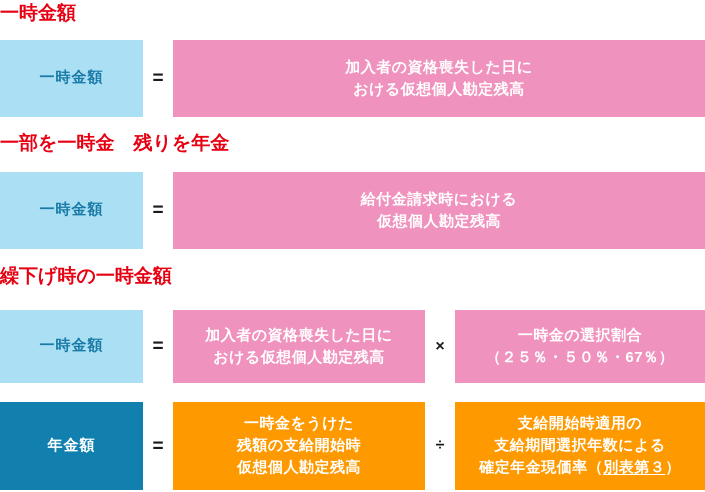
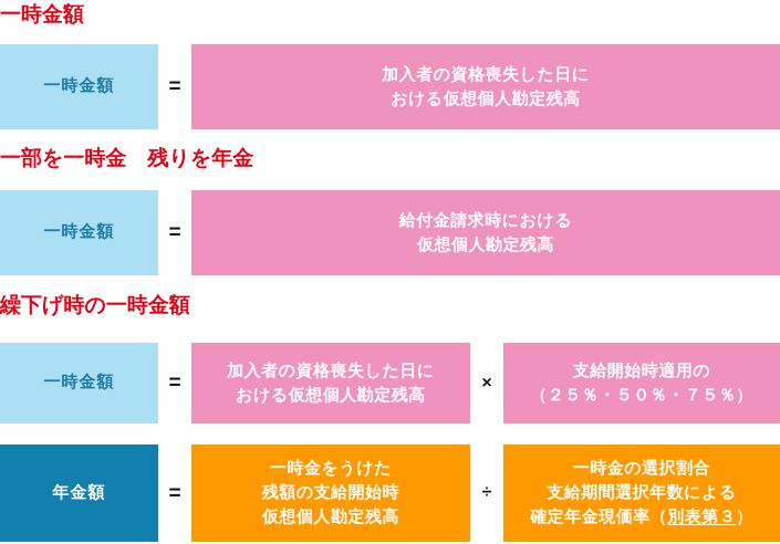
  一時金額
  一時金額
  =
  加入者の資格喪失した日に
  おける仮想個人勘定残高
  一部を一時金 残りを年金
  一時金額
  =
  給付金請求時における
  仮想個人勘定残高
  繰下げ時の一時金額
  一時金額
  =
  加入者の資格喪失した日に
  おける仮想個人勘定残高
  ×
- 一時金の選択割合
+ 支給開始時適用の
- （２５％・５０％・67％）
+ （２５％・５０％・７５％）
  年金額
  =
  一時金をうけた
  残額の支給開始時
  仮想個人勘定残高
  ÷
- 支給開始時適用の
+ 一時金の選択割合
  支給期間選択年数による
  確定年金現価率（別表第３）
